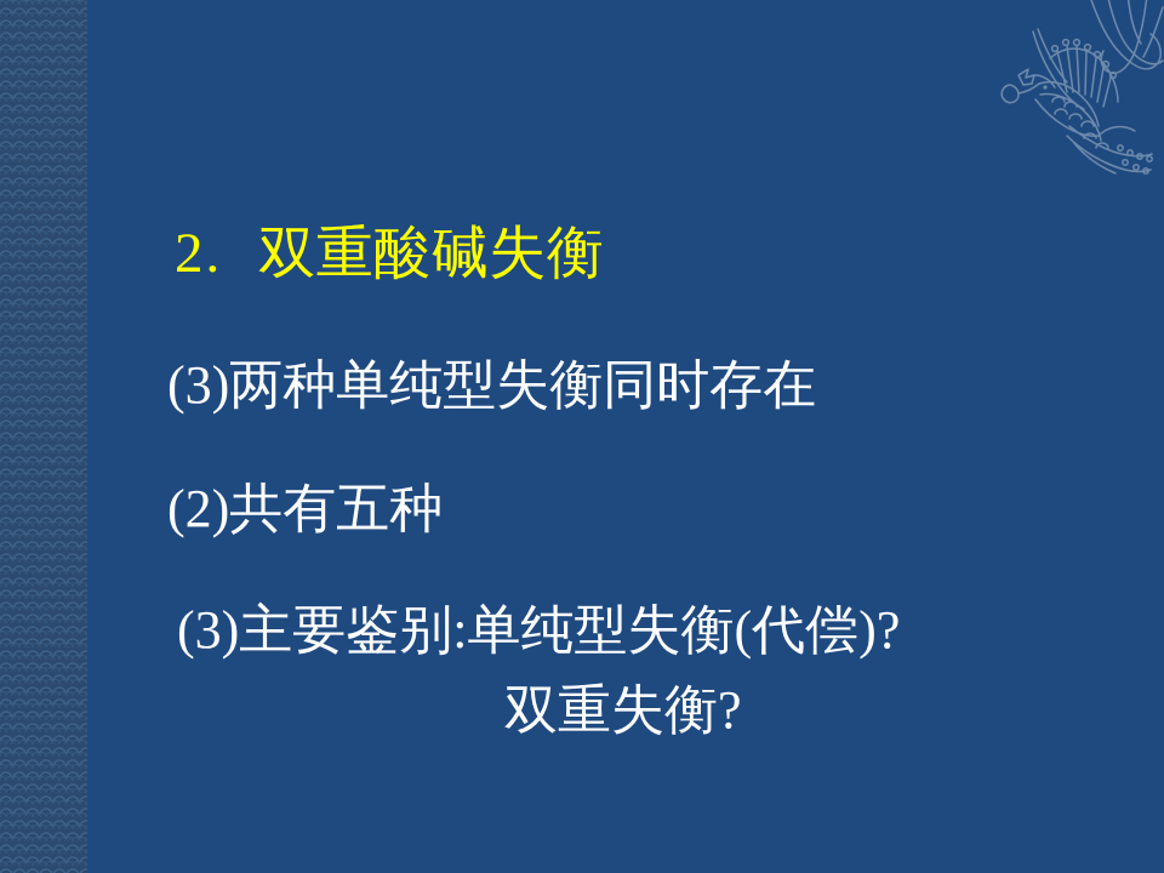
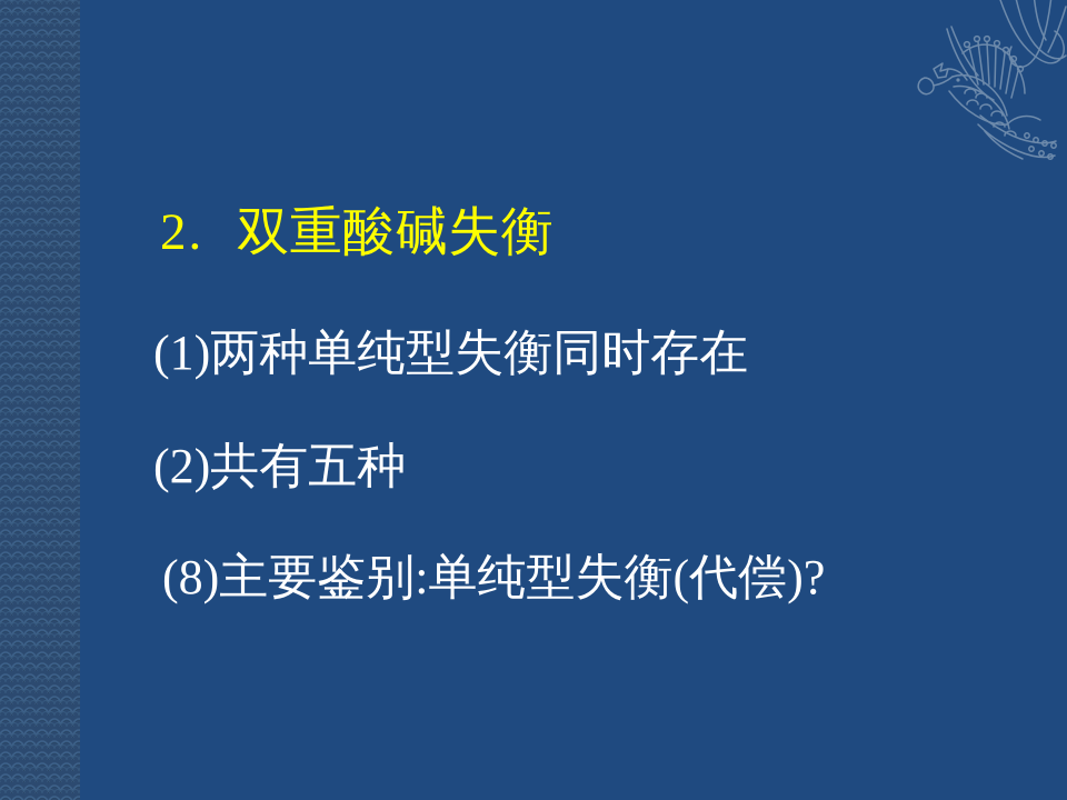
  2. 双重酸碱失衡
- (3)两种单纯型失衡同时存在
+ (1)两种单纯型失衡同时存在
  (2)共有五种
- (3)主要鉴别:单纯型失衡(代偿)?
+ (8)主要鉴别:单纯型失衡(代偿)?
- 双重失衡?
